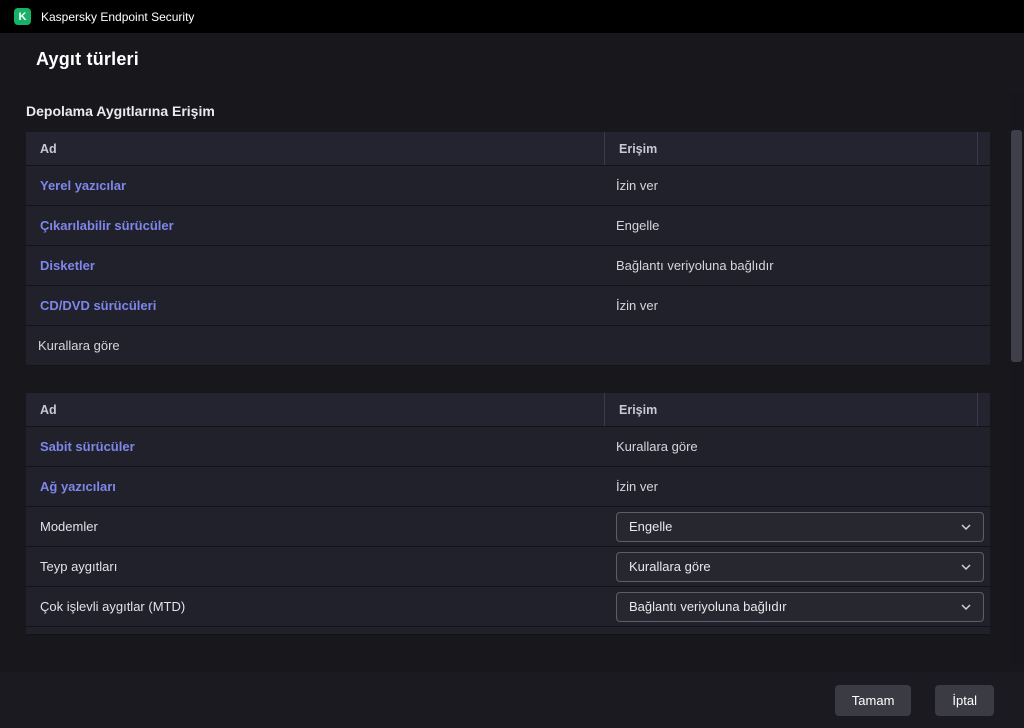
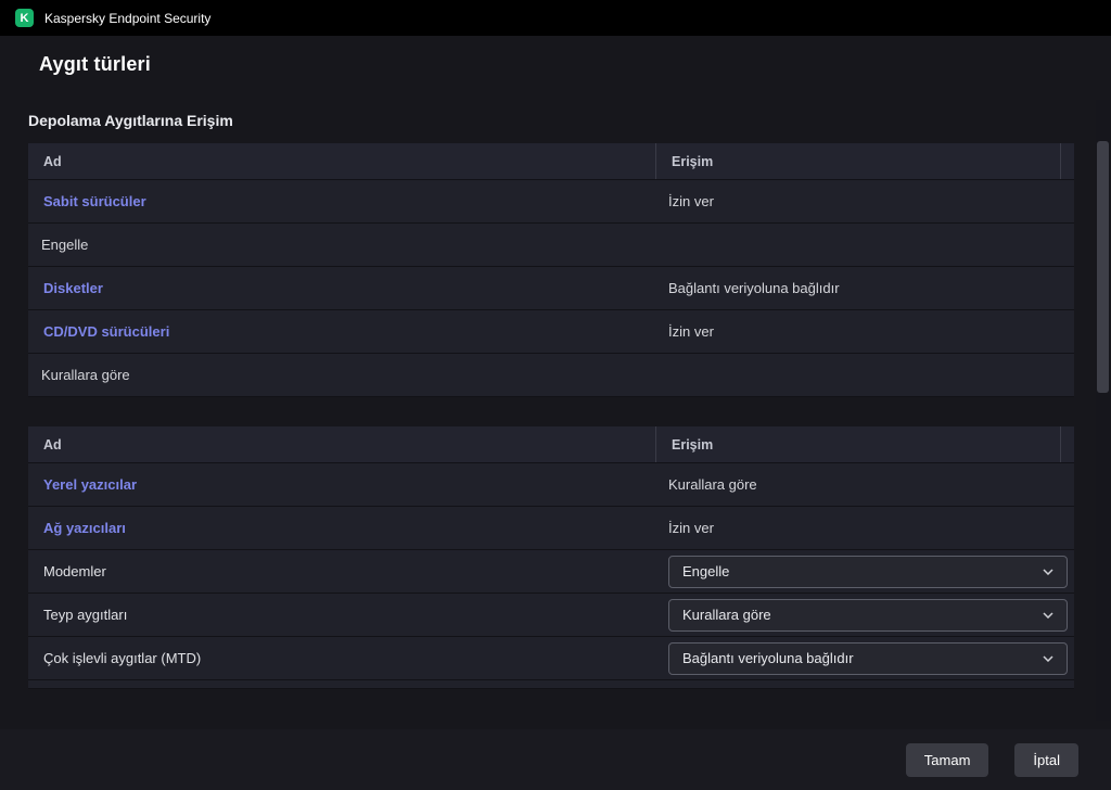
  K
  Kaspersky Endpoint Security
  Aygıt türleri
  Depolama Aygıtlarına Erişim
  Ad
  Erişim
- Yerel yazıcılar
+ Sabit sürücüler
  İzin ver
- Çıkarılabilir sürücüler
  Engelle
  Disketler
  Bağlantı veriyoluna bağlıdır
  CD/DVD sürücüleri
  İzin ver
  Kurallara göre
  Ad
  Erişim
- Sabit sürücüler
+ Yerel yazıcılar
  Kurallara göre
  Ağ yazıcıları
  İzin ver
  Modemler
  Engelle
  Teyp aygıtları
  Kurallara göre
  Çok işlevli aygıtlar (MTD)
  Bağlantı veriyoluna bağlıdır
  Tamam
  İptal
